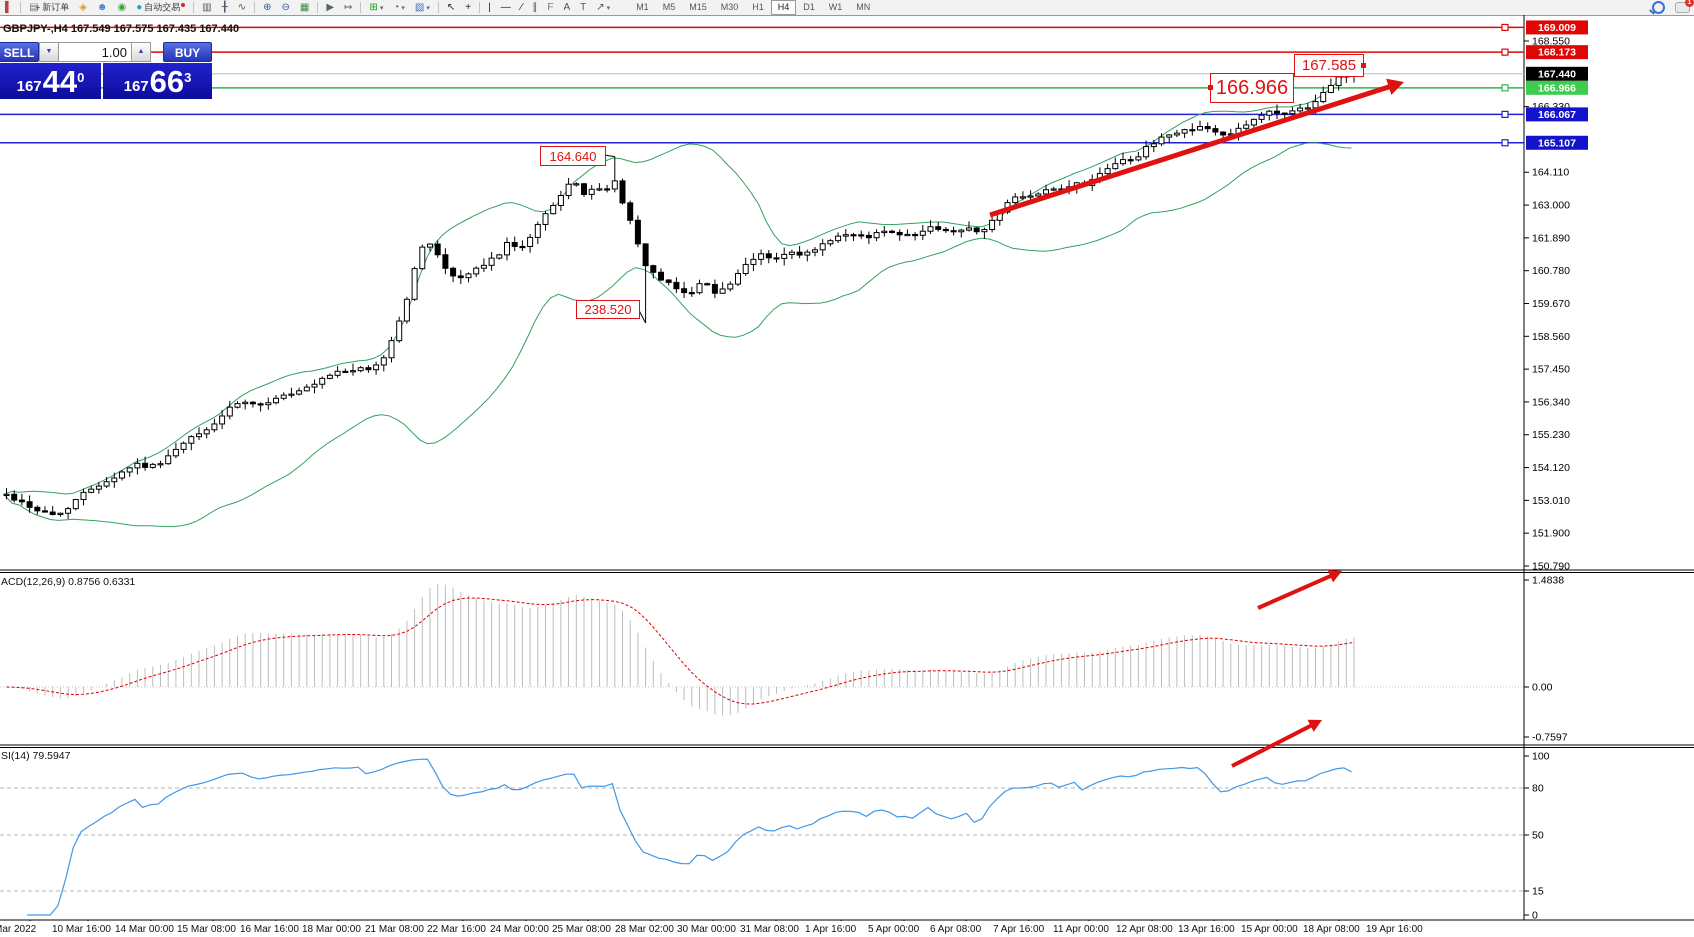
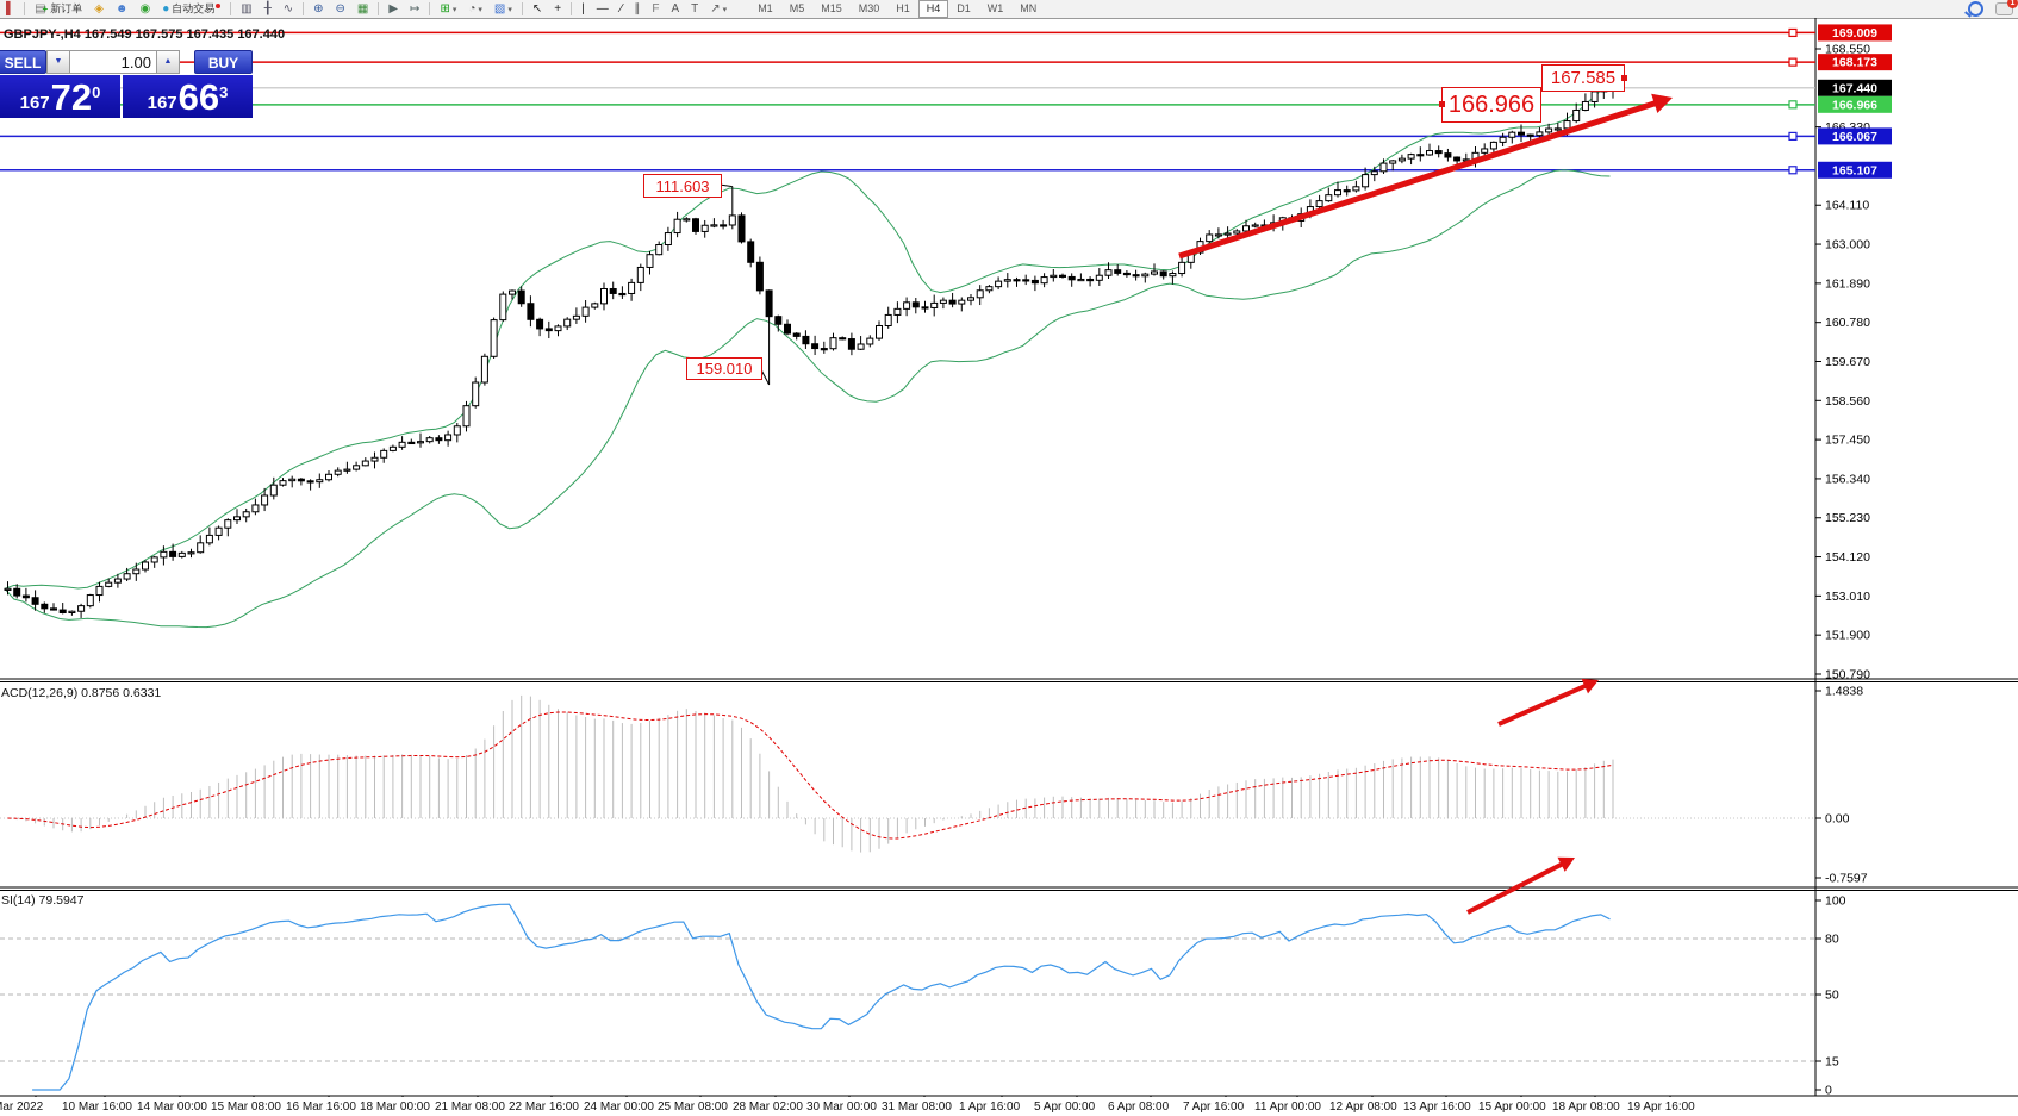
  ▌
  ▤
  +
  新订单
  ◈
  ☻
  ◉
  ●
  自动交易
  ▥
  ╂
  ∿
  ⊕
  ⊖
  ▦
  ▶
  ↦
  ⊞
  ◔
  ▧
  ↖
  +
  |
  —
  ∕
  ∥
  F
  A
  T
  ↗
  M1
  M5
  M15
  M30
  H1
  H4
  D1
  W1
  MN
  168.550
  166.330
  164.110
  163.000
  161.890
  160.780
  159.670
  158.560
  157.450
  156.340
  155.230
  154.120
  153.010
  151.900
  150.790
  169.009
  168.173
  167.440
  166.966
  166.067
  165.107
  1.4838
  0.00
  -0.7597
  100
  80
  50
  15
  0
  GBPJPY-,H4 167.549 167.575 167.435 167.440
  SELL
  1.00
  BUY
  167
- 44
+ 72
  0
  167
  66
  3
  ACD(12,26,9) 0.8756 0.6331
  SI(14) 79.5947
- 164.640
+ 111.603
- 238.520
+ 159.010
  166.966
  167.585
  ar 2022
  10 Mar 16:00
  14 Mar 00:00
  15 Mar 08:00
  16 Mar 16:00
  18 Mar 00:00
  21 Mar 08:00
  22 Mar 16:00
  24 Mar 00:00
  25 Mar 08:00
  28 Mar 02:00
  30 Mar 00:00
  31 Mar 08:00
  1 Apr 16:00
  5 Apr 00:00
  6 Apr 08:00
  7 Apr 16:00
  11 Apr 00:00
  12 Apr 08:00
  13 Apr 16:00
  15 Apr 00:00
  18 Apr 08:00
  19 Apr 16:00
